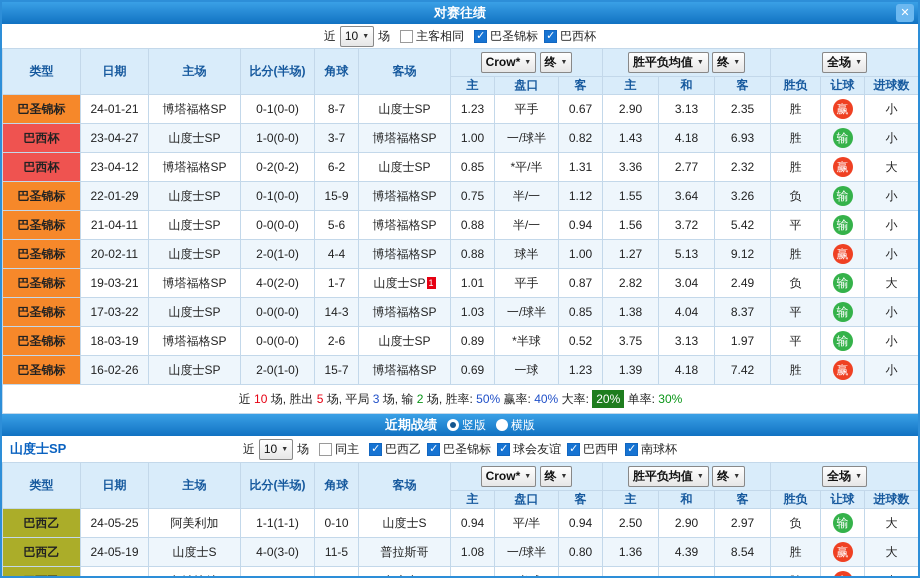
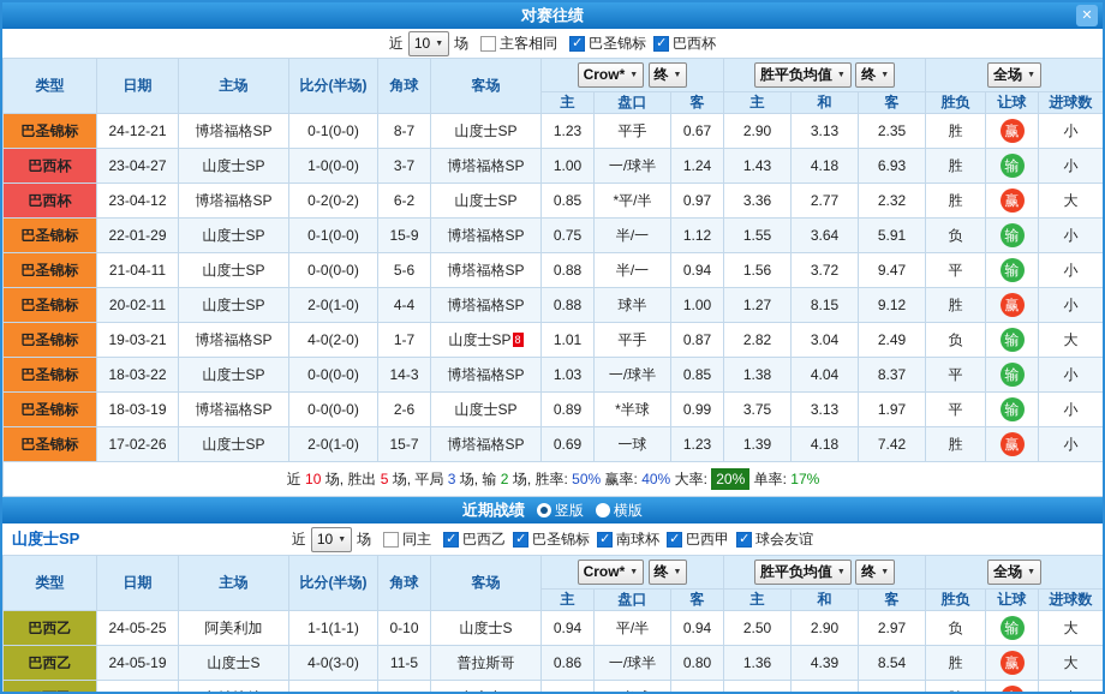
  对赛往绩
  ✕
  近
  10
  场
  主客相同
  巴圣锦标
  巴西杯
  类型	日期	主场	比分(半场)	角球	客场	Crow* 终	胜平负均值 终	全场
  主	盘口	客	主	和	客	胜负	让球	进球数
- 巴圣锦标	24-01-21	博塔福格SP	0-1(0-0)	8-7	山度士SP	1.23	平手	0.67	2.90	3.13	2.35	胜	赢	小
+ 巴圣锦标	24-12-21	博塔福格SP	0-1(0-0)	8-7	山度士SP	1.23	平手	0.67	2.90	3.13	2.35	胜	赢	小
- 巴西杯	23-04-27	山度士SP	1-0(0-0)	3-7	博塔福格SP	1.00	一/球半	0.82	1.43	4.18	6.93	胜	输	小
+ 巴西杯	23-04-27	山度士SP	1-0(0-0)	3-7	博塔福格SP	1.00	一/球半	1.24	1.43	4.18	6.93	胜	输	小
- 巴西杯	23-04-12	博塔福格SP	0-2(0-2)	6-2	山度士SP	0.85	*平/半	1.31	3.36	2.77	2.32	胜	赢	大
+ 巴西杯	23-04-12	博塔福格SP	0-2(0-2)	6-2	山度士SP	0.85	*平/半	0.97	3.36	2.77	2.32	胜	赢	大
- 巴圣锦标	22-01-29	山度士SP	0-1(0-0)	15-9	博塔福格SP	0.75	半/一	1.12	1.55	3.64	3.26	负	输	小
+ 巴圣锦标	22-01-29	山度士SP	0-1(0-0)	15-9	博塔福格SP	0.75	半/一	1.12	1.55	3.64	5.91	负	输	小
- 巴圣锦标	21-04-11	山度士SP	0-0(0-0)	5-6	博塔福格SP	0.88	半/一	0.94	1.56	3.72	5.42	平	输	小
+ 巴圣锦标	21-04-11	山度士SP	0-0(0-0)	5-6	博塔福格SP	0.88	半/一	0.94	1.56	3.72	9.47	平	输	小
- 巴圣锦标	20-02-11	山度士SP	2-0(1-0)	4-4	博塔福格SP	0.88	球半	1.00	1.27	5.13	9.12	胜	赢	小
+ 巴圣锦标	20-02-11	山度士SP	2-0(1-0)	4-4	博塔福格SP	0.88	球半	1.00	1.27	8.15	9.12	胜	赢	小
- 巴圣锦标	19-03-21	博塔福格SP	4-0(2-0)	1-7	山度士SP 1	1.01	平手	0.87	2.82	3.04	2.49	负	输	大
+ 巴圣锦标	19-03-21	博塔福格SP	4-0(2-0)	1-7	山度士SP 8	1.01	平手	0.87	2.82	3.04	2.49	负	输	大
- 巴圣锦标	17-03-22	山度士SP	0-0(0-0)	14-3	博塔福格SP	1.03	一/球半	0.85	1.38	4.04	8.37	平	输	小
+ 巴圣锦标	18-03-22	山度士SP	0-0(0-0)	14-3	博塔福格SP	1.03	一/球半	0.85	1.38	4.04	8.37	平	输	小
- 巴圣锦标	18-03-19	博塔福格SP	0-0(0-0)	2-6	山度士SP	0.89	*半球	0.52	3.75	3.13	1.97	平	输	小
+ 巴圣锦标	18-03-19	博塔福格SP	0-0(0-0)	2-6	山度士SP	0.89	*半球	0.99	3.75	3.13	1.97	平	输	小
- 巴圣锦标	16-02-26	山度士SP	2-0(1-0)	15-7	博塔福格SP	0.69	一球	1.23	1.39	4.18	7.42	胜	赢	小
+ 巴圣锦标	17-02-26	山度士SP	2-0(1-0)	15-7	博塔福格SP	0.69	一球	1.23	1.39	4.18	7.42	胜	赢	小
- 近 10 场, 胜出 5 场, 平局 3 场, 输 2 场, 胜率: 50% 赢率: 40% 大率: 20% 单率: 30%
+ 近 10 场, 胜出 5 场, 平局 3 场, 输 2 场, 胜率: 50% 赢率: 40% 大率: 20% 单率: 17%
  近期战绩
  竖版
  横版
  山度士SP
  近
  10
  场
  同主
  巴西乙
  巴圣锦标
- 球会友谊
+ 南球杯
  巴西甲
- 南球杯
+ 球会友谊
  类型	日期	主场	比分(半场)	角球	客场	Crow* 终	胜平负均值 终	全场
  主	盘口	客	主	和	客	胜负	让球	进球数
  巴西乙	24-05-25	阿美利加	1-1(1-1)	0-10	山度士S	0.94	平/半	0.94	2.50	2.90	2.97	负	输	大
- 巴西乙	24-05-19	山度士S	4-0(3-0)	11-5	普拉斯哥	1.08	一/球半	0.80	1.36	4.39	8.54	胜	赢	大
+ 巴西乙	24-05-19	山度士S	4-0(3-0)	11-5	普拉斯哥	0.86	一/球半	0.80	1.36	4.39	8.54	胜	赢	大
